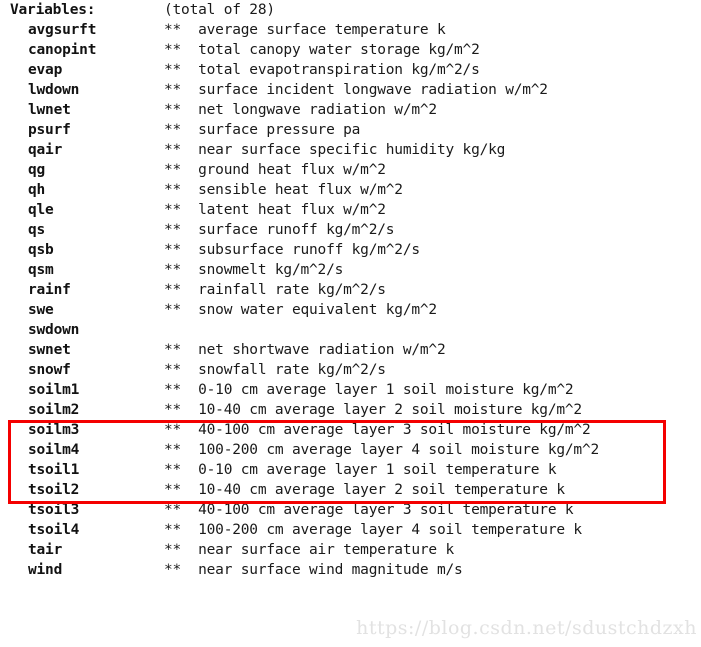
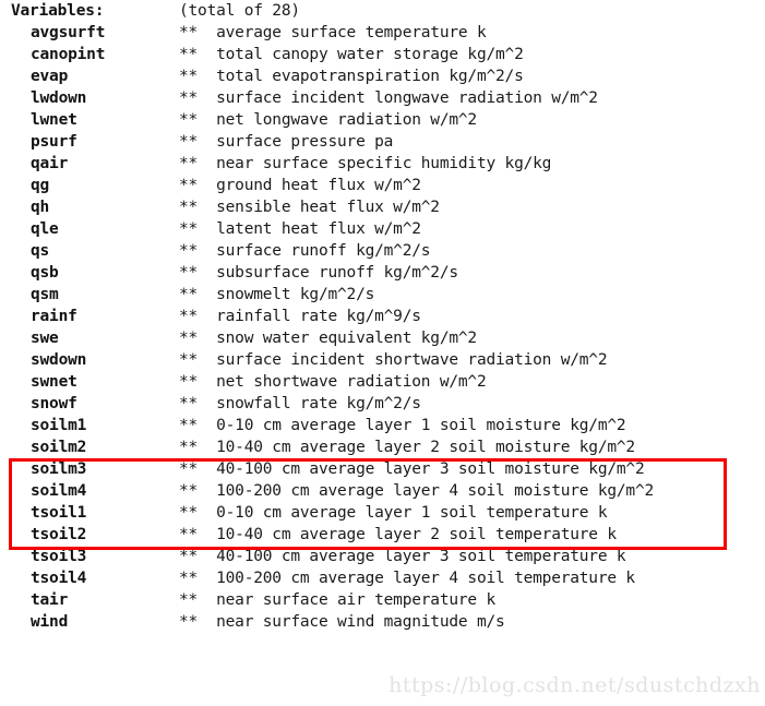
  Variables:
  (total of 28)
  avgsurft
  ** average surface temperature k
  canopint
  ** total canopy water storage kg/m^2
  evap
  ** total evapotranspiration kg/m^2/s
  lwdown
  ** surface incident longwave radiation w/m^2
  lwnet
  ** net longwave radiation w/m^2
  psurf
  ** surface pressure pa
  qair
  ** near surface specific humidity kg/kg
  qg
  ** ground heat flux w/m^2
  qh
  ** sensible heat flux w/m^2
  qle
  ** latent heat flux w/m^2
  qs
  ** surface runoff kg/m^2/s
  qsb
  ** subsurface runoff kg/m^2/s
  qsm
  ** snowmelt kg/m^2/s
  rainf
- ** rainfall rate kg/m^2/s
+ ** rainfall rate kg/m^9/s
  swe
  ** snow water equivalent kg/m^2
  swdown
+ ** surface incident shortwave radiation w/m^2
  swnet
  ** net shortwave radiation w/m^2
  snowf
  ** snowfall rate kg/m^2/s
  soilm1
  ** 0-10 cm average layer 1 soil moisture kg/m^2
  soilm2
  ** 10-40 cm average layer 2 soil moisture kg/m^2
  soilm3
  ** 40-100 cm average layer 3 soil moisture kg/m^2
  soilm4
  ** 100-200 cm average layer 4 soil moisture kg/m^2
  tsoil1
  ** 0-10 cm average layer 1 soil temperature k
  tsoil2
  ** 10-40 cm average layer 2 soil temperature k
  tsoil3
  ** 40-100 cm average layer 3 soil temperature k
  tsoil4
  ** 100-200 cm average layer 4 soil temperature k
  tair
  ** near surface air temperature k
  wind
  ** near surface wind magnitude m/s
  https://blog.csdn.net/sdustchdzxh
